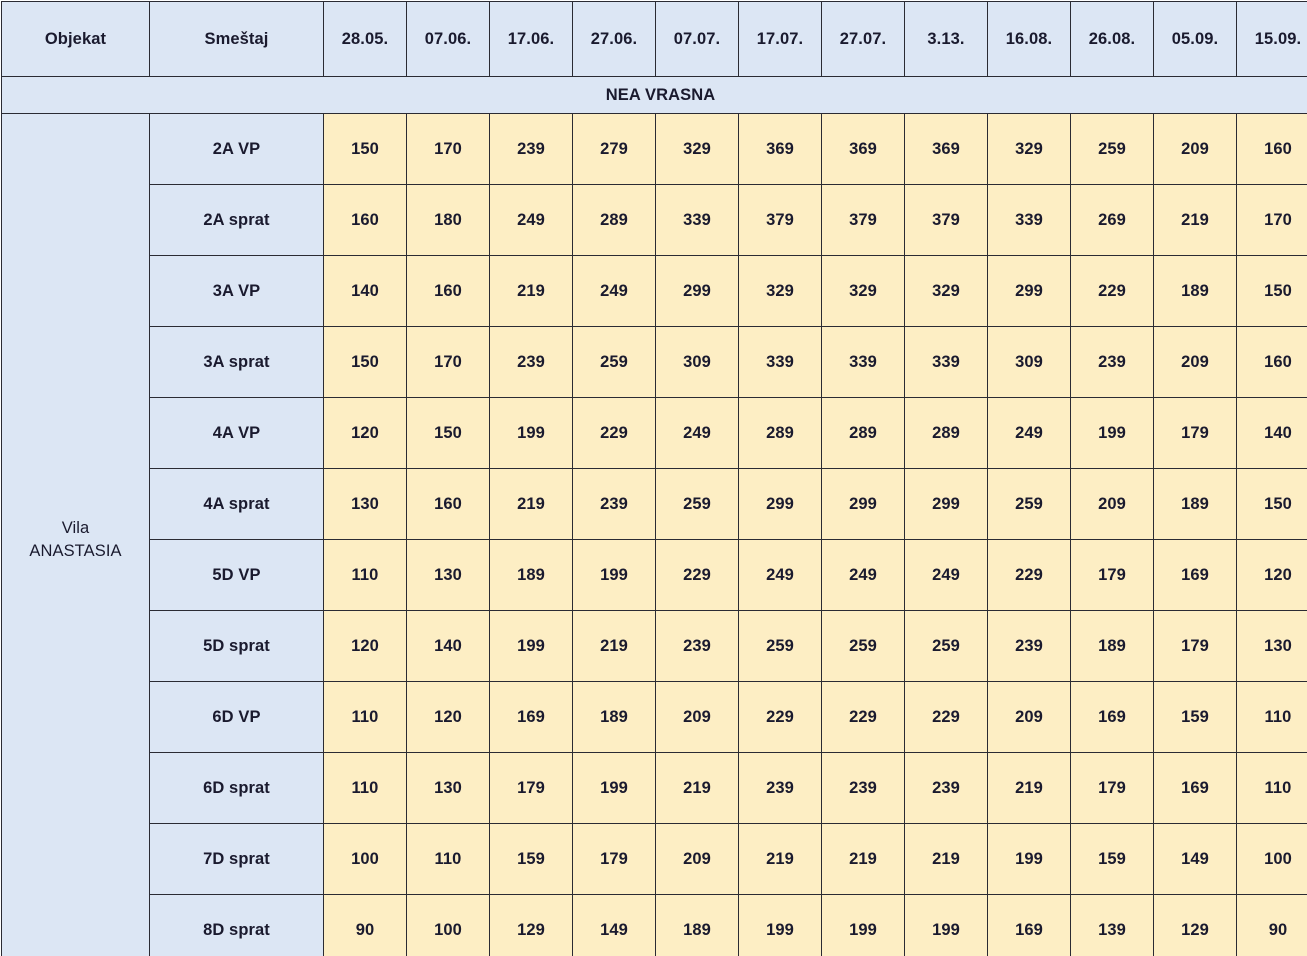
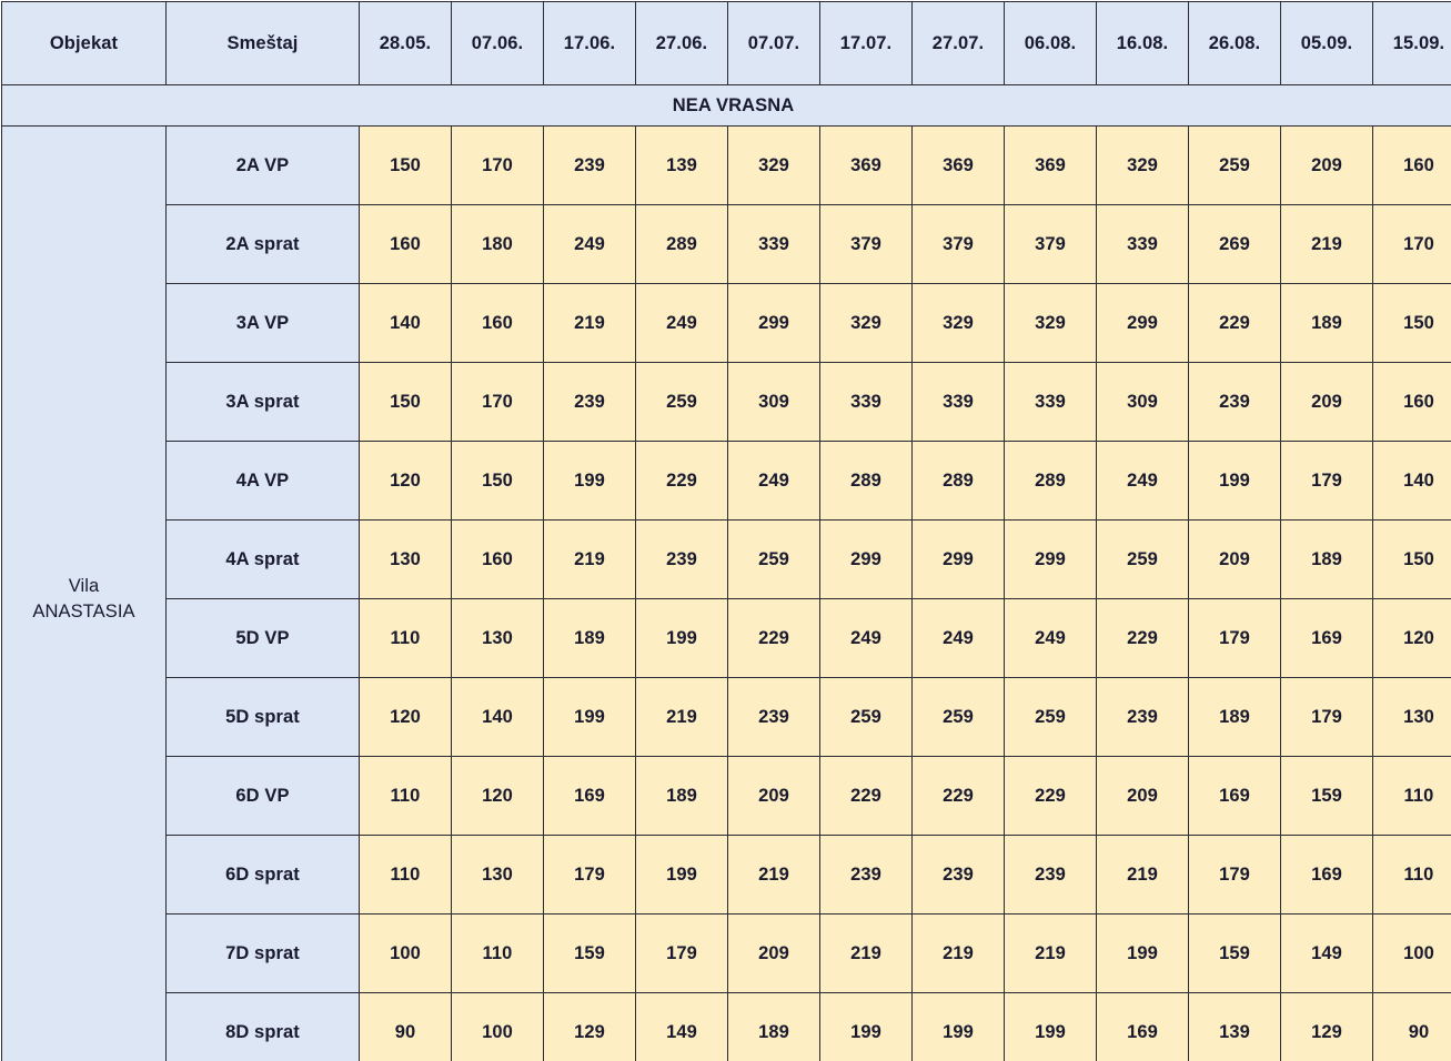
- Objekat	Smeštaj	28.05.	07.06.	17.06.	27.06.	07.07.	17.07.	27.07.	3.13.	16.08.	26.08.	05.09.	15.09.
+ Objekat	Smeštaj	28.05.	07.06.	17.06.	27.06.	07.07.	17.07.	27.07.	06.08.	16.08.	26.08.	05.09.	15.09.
  NEA VRASNA
- VilaANASTASIA	2A VP	150	170	239	279	329	369	369	369	329	259	209	160
+ VilaANASTASIA	2A VP	150	170	239	139	329	369	369	369	329	259	209	160
  2A sprat	160	180	249	289	339	379	379	379	339	269	219	170
  3A VP	140	160	219	249	299	329	329	329	299	229	189	150
  3A sprat	150	170	239	259	309	339	339	339	309	239	209	160
  4A VP	120	150	199	229	249	289	289	289	249	199	179	140
  4A sprat	130	160	219	239	259	299	299	299	259	209	189	150
  5D VP	110	130	189	199	229	249	249	249	229	179	169	120
  5D sprat	120	140	199	219	239	259	259	259	239	189	179	130
  6D VP	110	120	169	189	209	229	229	229	209	169	159	110
  6D sprat	110	130	179	199	219	239	239	239	219	179	169	110
  7D sprat	100	110	159	179	209	219	219	219	199	159	149	100
  8D sprat	90	100	129	149	189	199	199	199	169	139	129	90
